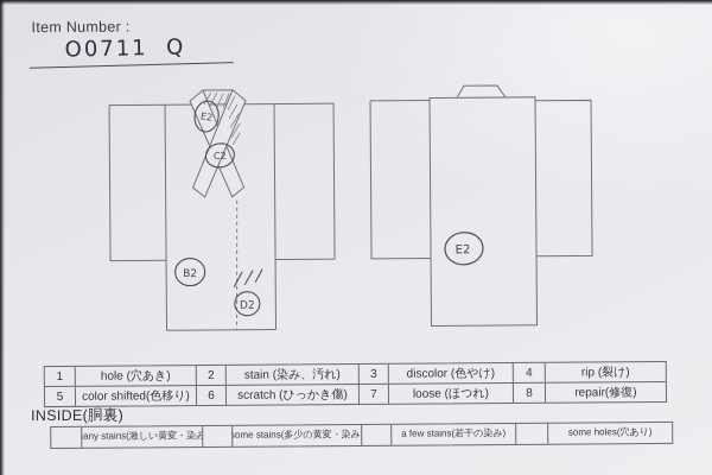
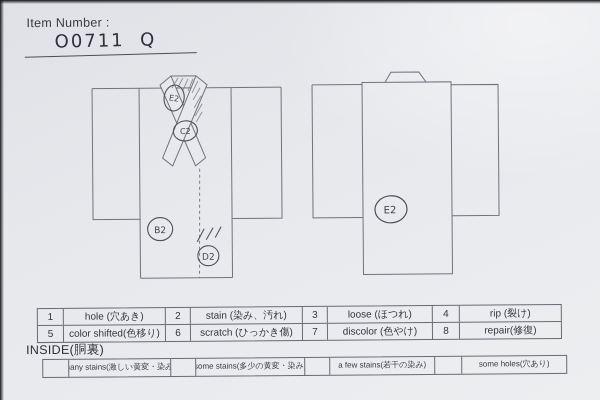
  Item Number :
  O0711 Q
  C2
  B2
  D2
  E2
  1
  hole (穴あき)
  2
  stain (染み、汚れ)
  3
- discolor (色やけ)
+ loose (ほつれ)
  4
  rip (裂け)
  5
  color shifted(色移り)
  6
  scratch (ひっかき傷)
  7
- loose (ほつれ)
+ discolor (色やけ)
  8
  repair(修復)
  INSIDE(胴裏)
  any stains(激しい黄変・染み
  some stains(多少の黄変・染み
  a few stains(若干の染み)
  some holes(穴あり)
